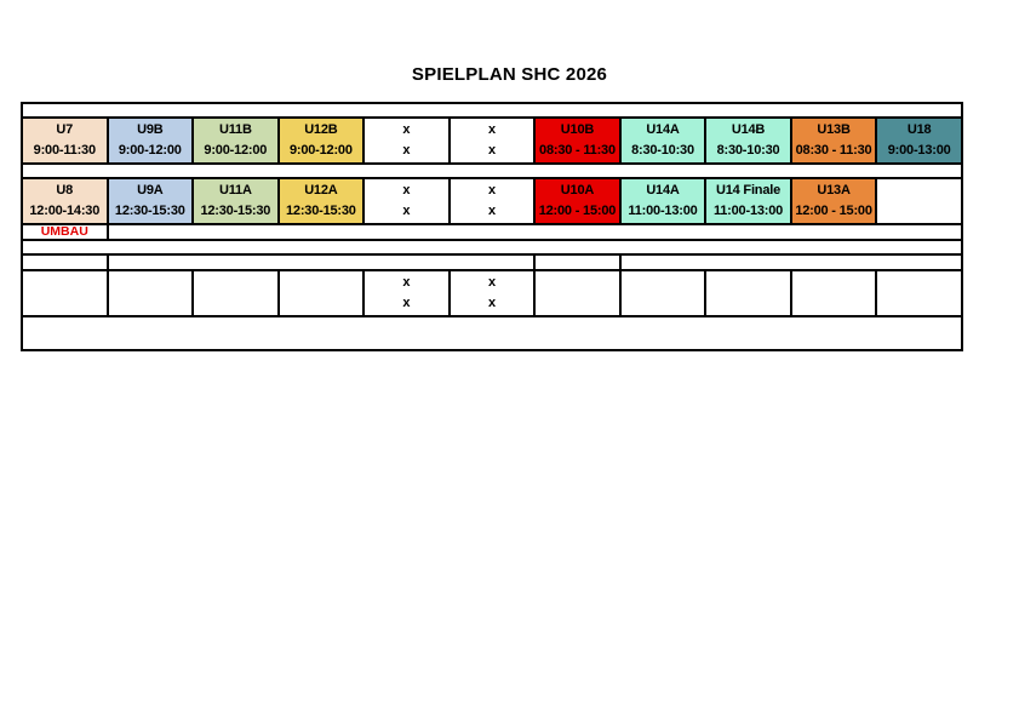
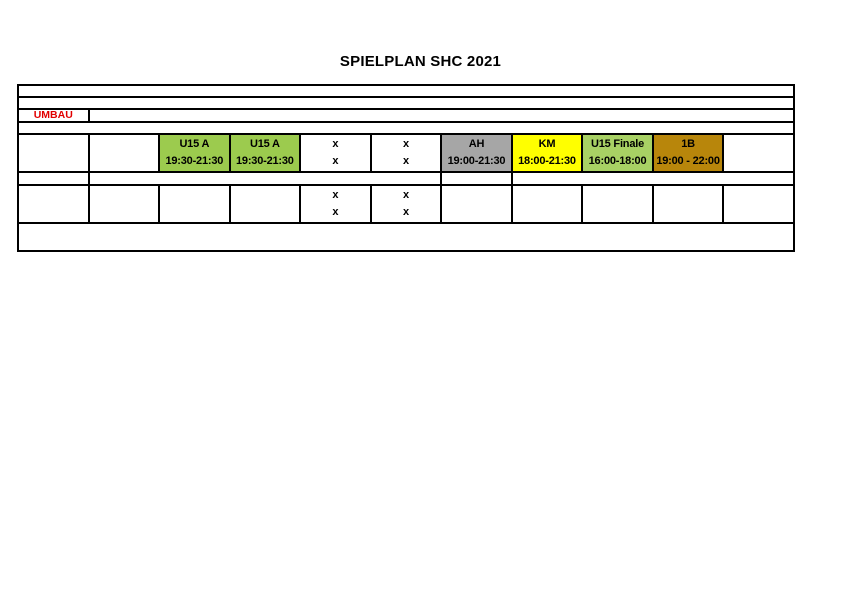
- SPIELPLAN SHC 2026
+ SPIELPLAN SHC 2021
- U79:00-11:30	U9B9:00-12:00	U11B9:00-12:00	U12B9:00-12:00	xx	xx	U10B08:30 - 11:30	U14A8:30-10:30	U14B8:30-10:30	U13B08:30 - 11:30	U189:00-13:00
- U812:00-14:30	U9A12:30-15:30	U11A12:30-15:30	U12A12:30-15:30	xx	xx	U10A12:00 - 15:00	U14A11:00-13:00	U14 Finale11:00-13:00	U13A12:00 - 15:00
  UMBAU
+ 		U15 A19:30-21:30	U15 A19:30-21:30	xx	xx	AH19:00-21:30	KM18:00-21:30	U15 Finale16:00-18:00	1B19:00 - 22:00
  				xx	xx
